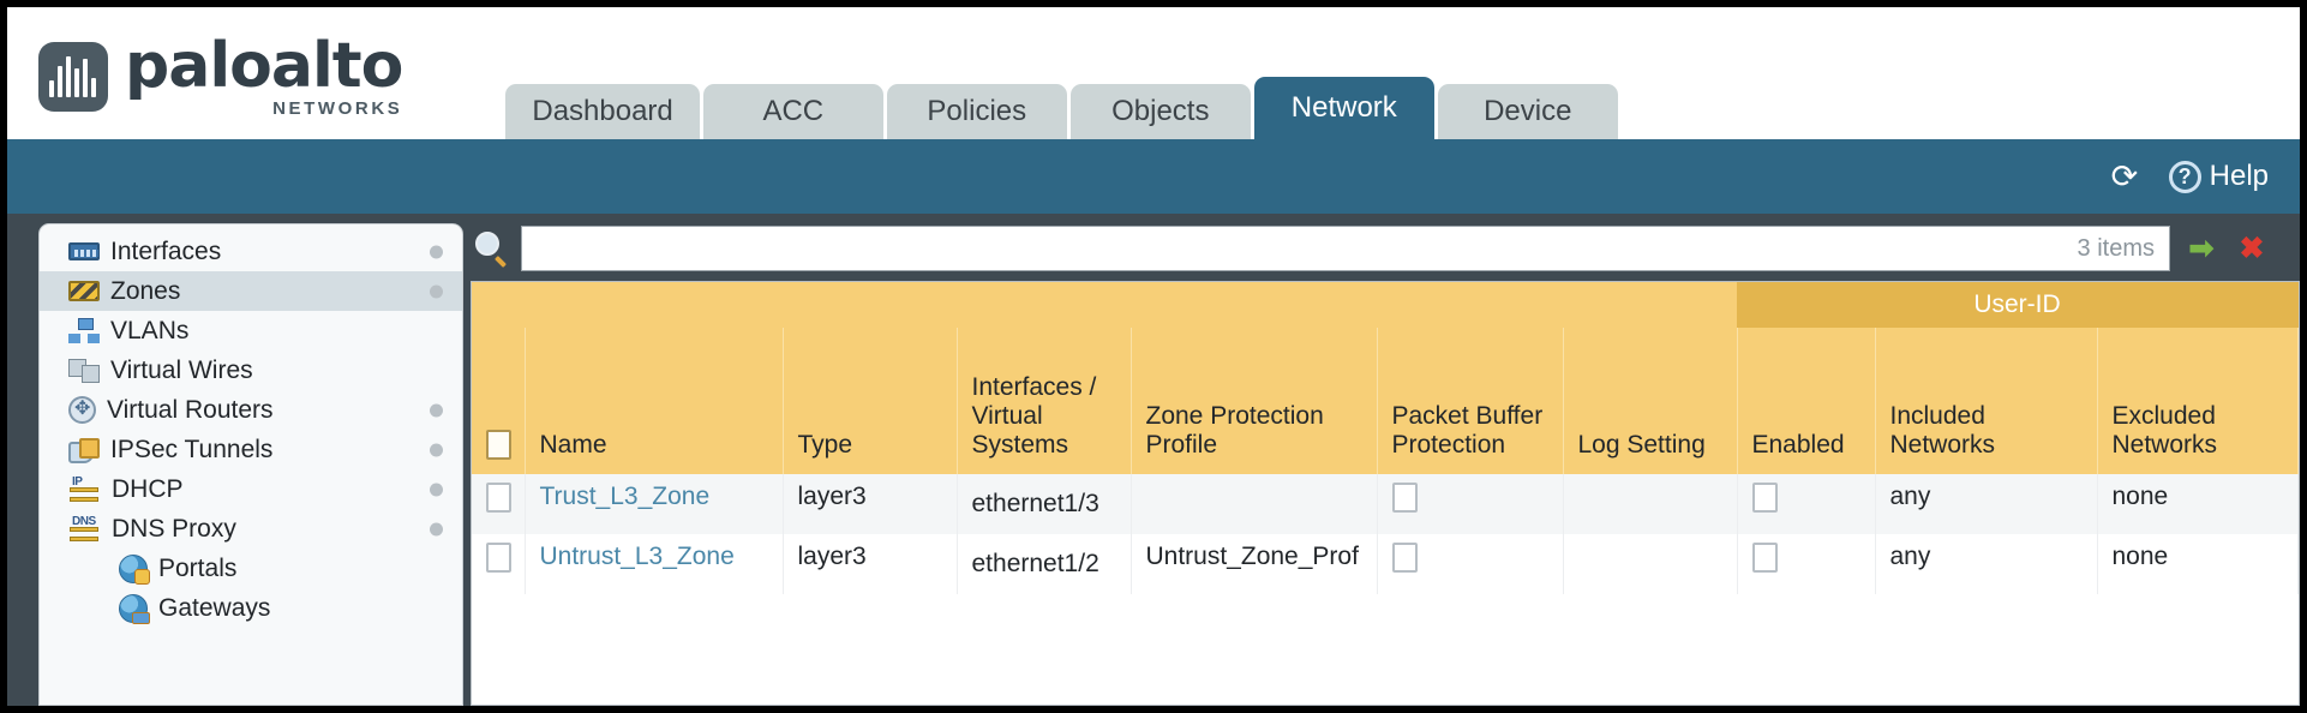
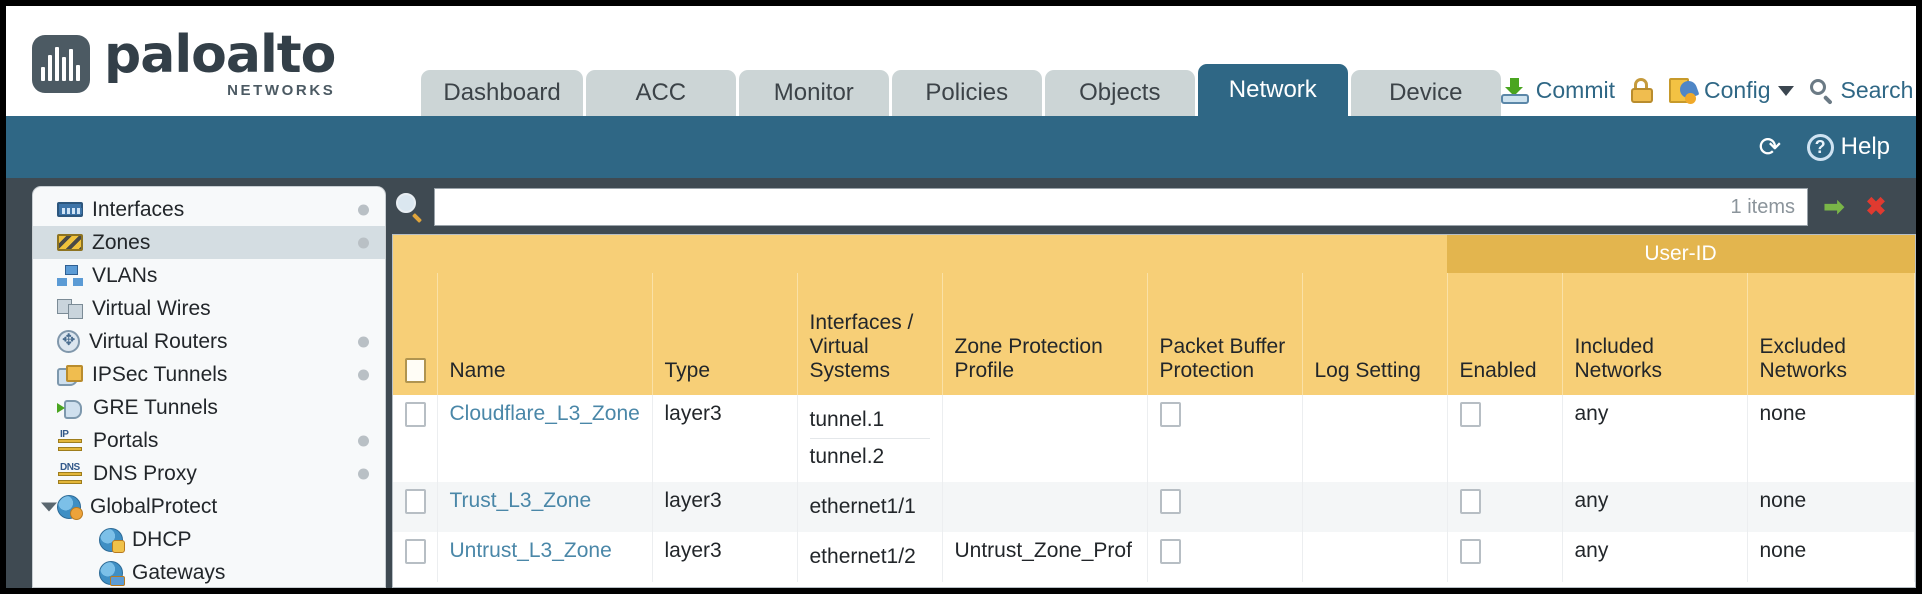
  paloalto
  NETWORKS
  Dashboard
  ACC
+ Monitor
  Policies
  Objects
  Network
  Device
+ Commit
+ Config
+ Search
  ⟳
  ?
  Help
  Interfaces
  Zones
  VLANs
  Virtual Wires
  Virtual Routers
  IPSec Tunnels
+ GRE Tunnels
  IP
- DHCP
+ Portals
  DNS
  DNS Proxy
+ GlobalProtect
- Portals
+ DHCP
  Gateways
- 3 items
+ 1 items
  ➡
  ✖
  	User-ID
  	Name	Type	Interfaces / Virtual Systems	Zone Protection Profile	Packet Buffer Protection	Log Setting	Enabled	Included Networks	Excluded Networks
+ 	Cloudflare_L3_Zone	layer3	tunnel.1 tunnel.2					any	none
- 	Trust_L3_Zone	layer3	ethernet1/3					any	none
+ 	Trust_L3_Zone	layer3	ethernet1/1					any	none
  	Untrust_L3_Zone	layer3	ethernet1/2	Untrust_Zone_Prof				any	none
